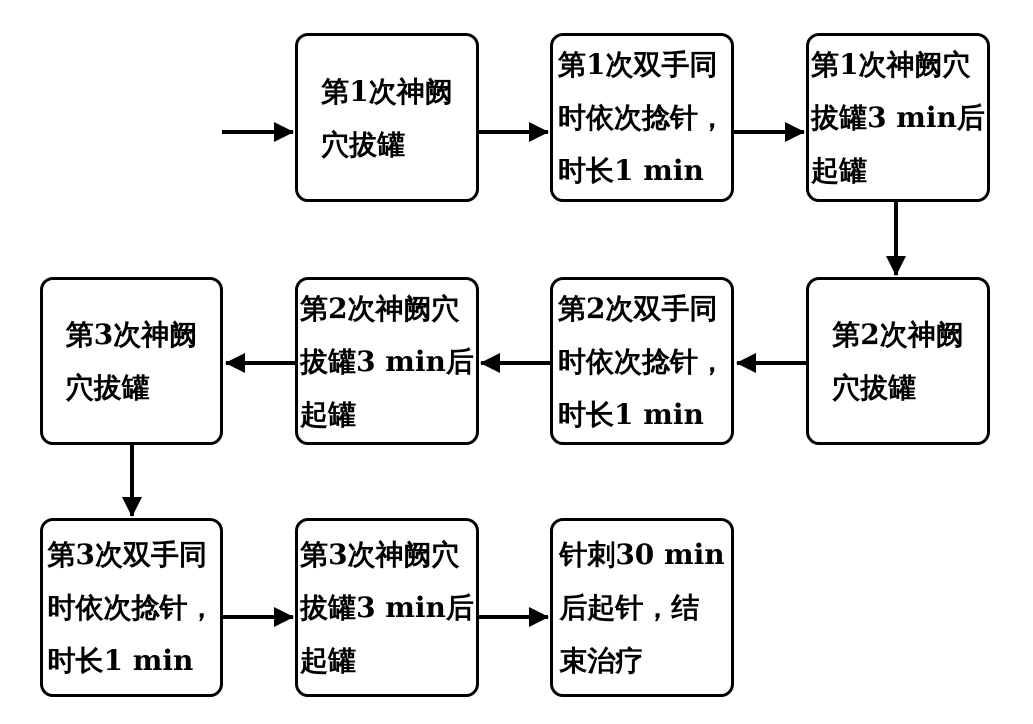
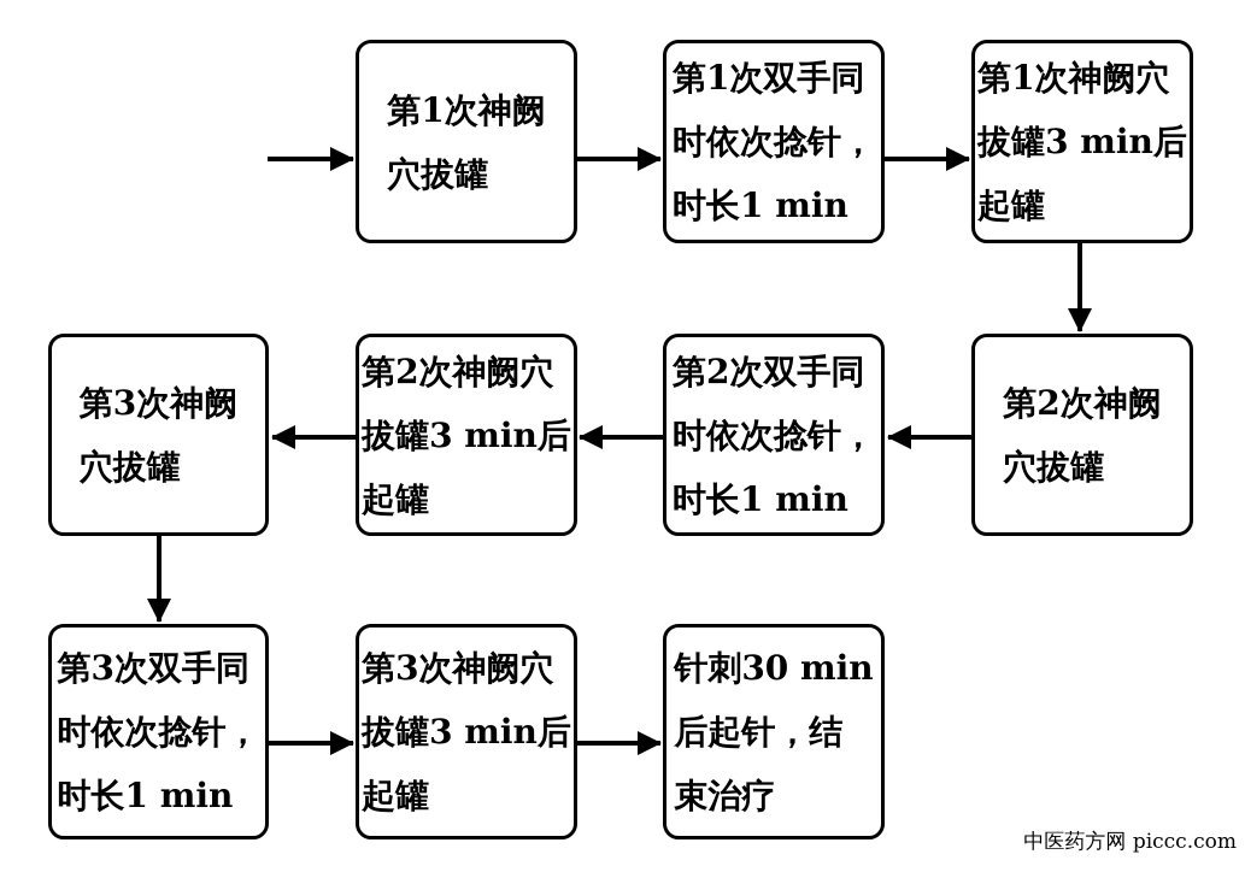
  第1次神阙
  穴拔罐
  第1次双手同
  时依次捻针，
  时长1 min
  第1次神阙穴
  拔罐3 min后
  起罐
  第2次神阙
  穴拔罐
  第2次双手同
  时依次捻针，
  时长1 min
  第2次神阙穴
  拔罐3 min后
  起罐
  第3次神阙
  穴拔罐
  第3次双手同
  时依次捻针，
  时长1 min
  第3次神阙穴
  拔罐3 min后
  起罐
  针刺30 min
  后起针，结
  束治疗
+ 中医药方网 piccc.com
